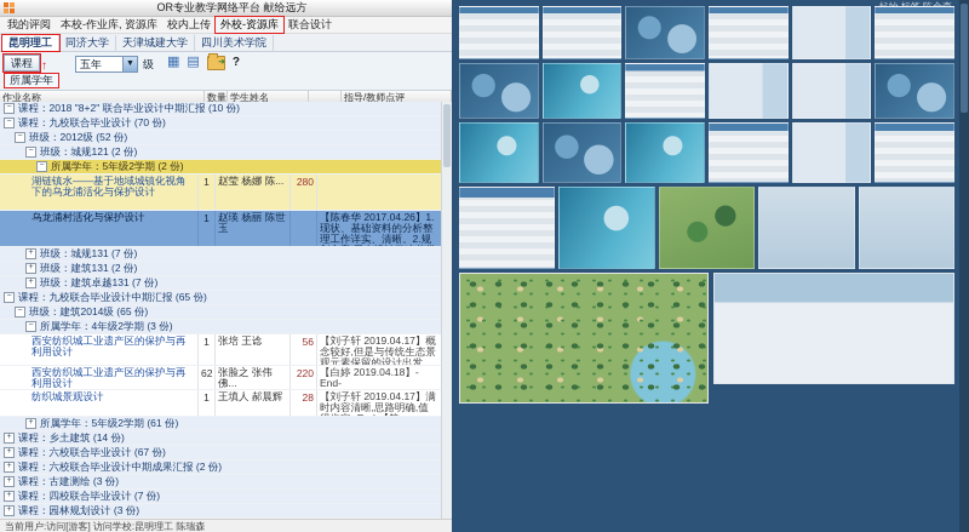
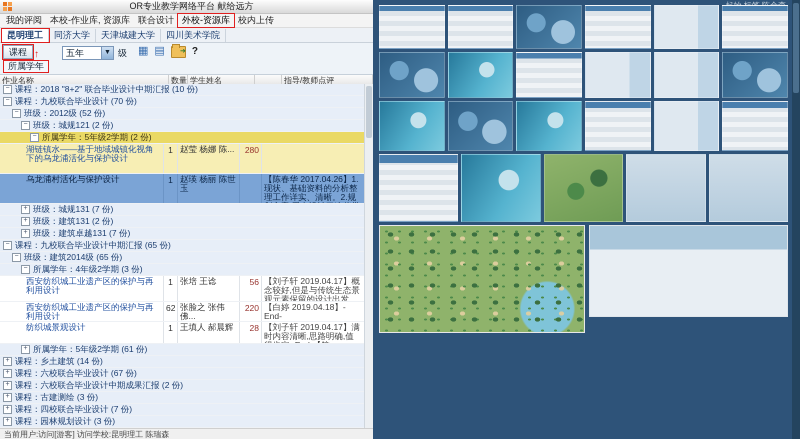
  OR专业教学网络平台 献给远方
  我的评阅
  本校-作业库, 资源库
- 校内上传
+ 联合设计
  外校-资源库
- 联合设计
+ 校内上传
  昆明理工
  同济大学
  天津城建大学
  四川美术学院
  课程
  ↑
  所属学年
  五年
  级
  ▦
  ▤
  ?
  作业名称
  数量
  学生姓名
  指导/教师点评
  课程：2018 "8+2" 联合毕业设计中期汇报 (10 份)
  课程：九校联合毕业设计 (70 份)
  班级：2012级 (52 份)
  班级：城规121 (2 份)
  所属学年：5年级2学期 (2 份)
  湖链镇水——基于地域城镇化视角下的乌龙浦活化与保护设计
  1
  赵莹 杨娜 陈...
  280
  乌龙浦村活化与保护设计
  1
  赵瑛 杨丽 陈世玉
  【陈春华 2017.04.26】1.现状、基础资料的分析整理工作详实、清晰。2.规
  班级：城规131 (7 份)
  班级：建筑131 (2 份)
  班级：建筑卓越131 (7 份)
  课程：九校联合毕业设计中期汇报 (65 份)
  班级：建筑2014级 (65 份)
  所属学年：4年级2学期 (3 份)
  西安纺织城工业遗产区的保护与再利用设计
  1
  张培 王谂
  56
  西安纺织城工业遗产区的保护与再利用设计
  62
  张脸之 张伟佛...
  220
  【白婷 2019.04.18】-End-
  纺织城景观设计
  1
  王填人 郝晨辉
  28
  所属学年：5年级2学期 (61 份)
  课程：乡土建筑 (14 份)
  课程：六校联合毕业设计 (67 份)
  课程：六校联合毕业设计中期成果汇报 (2 份)
  课程：古建测绘 (3 份)
  课程：四校联合毕业设计 (7 份)
  课程：园林规划设计 (3 份)
  当前用户:访问[游客] 访问学校:昆明理工 陈瑞森
